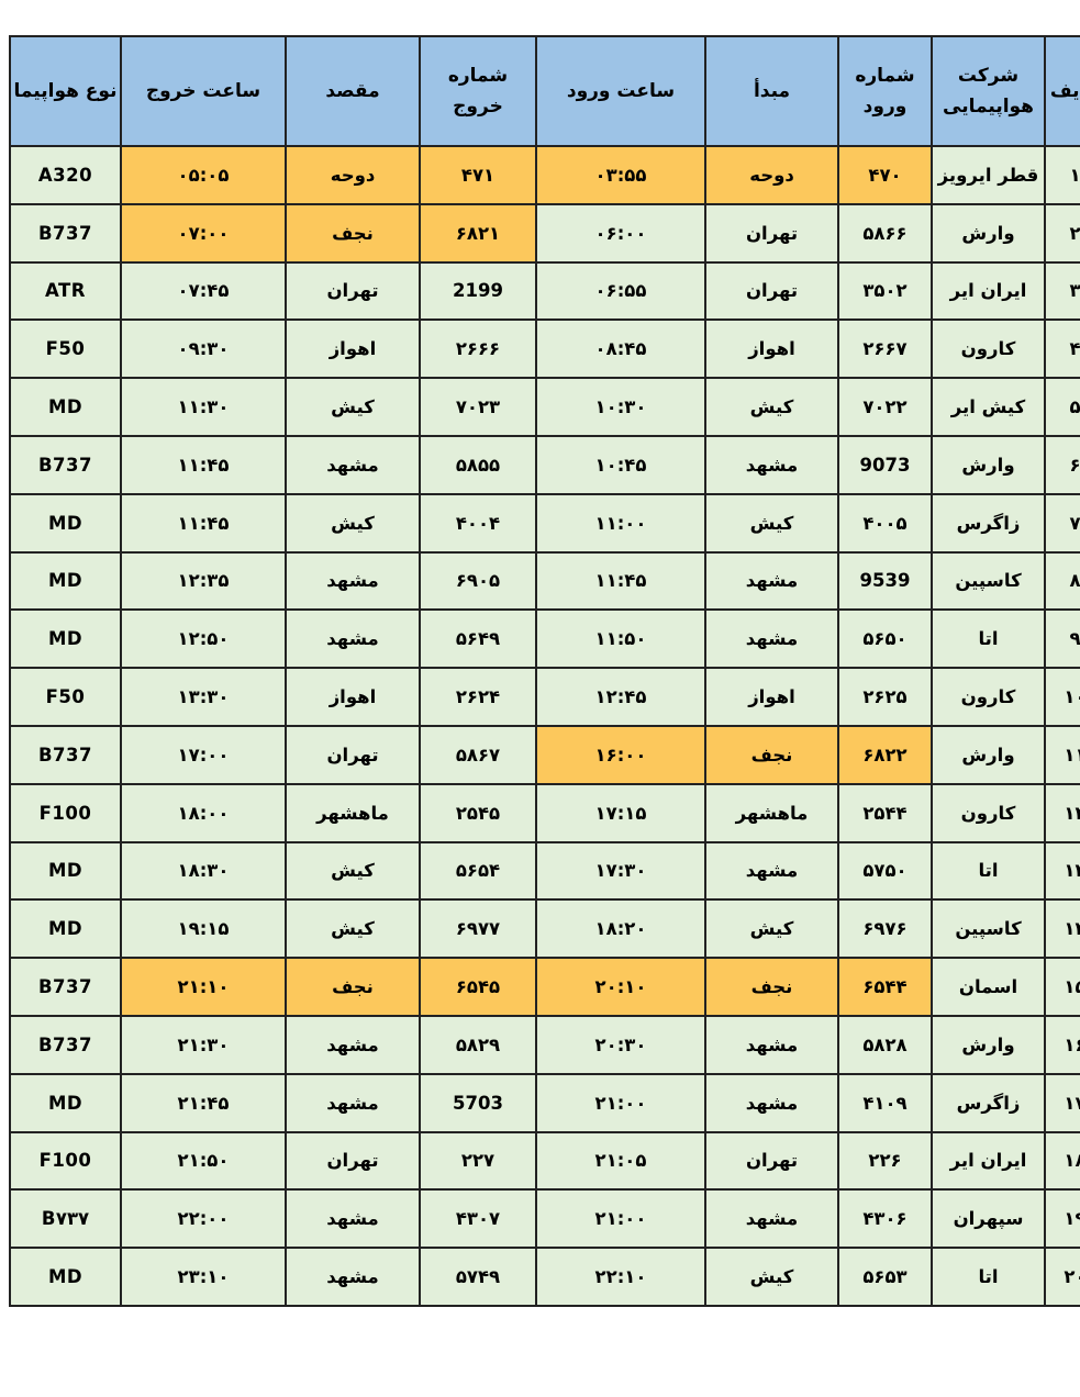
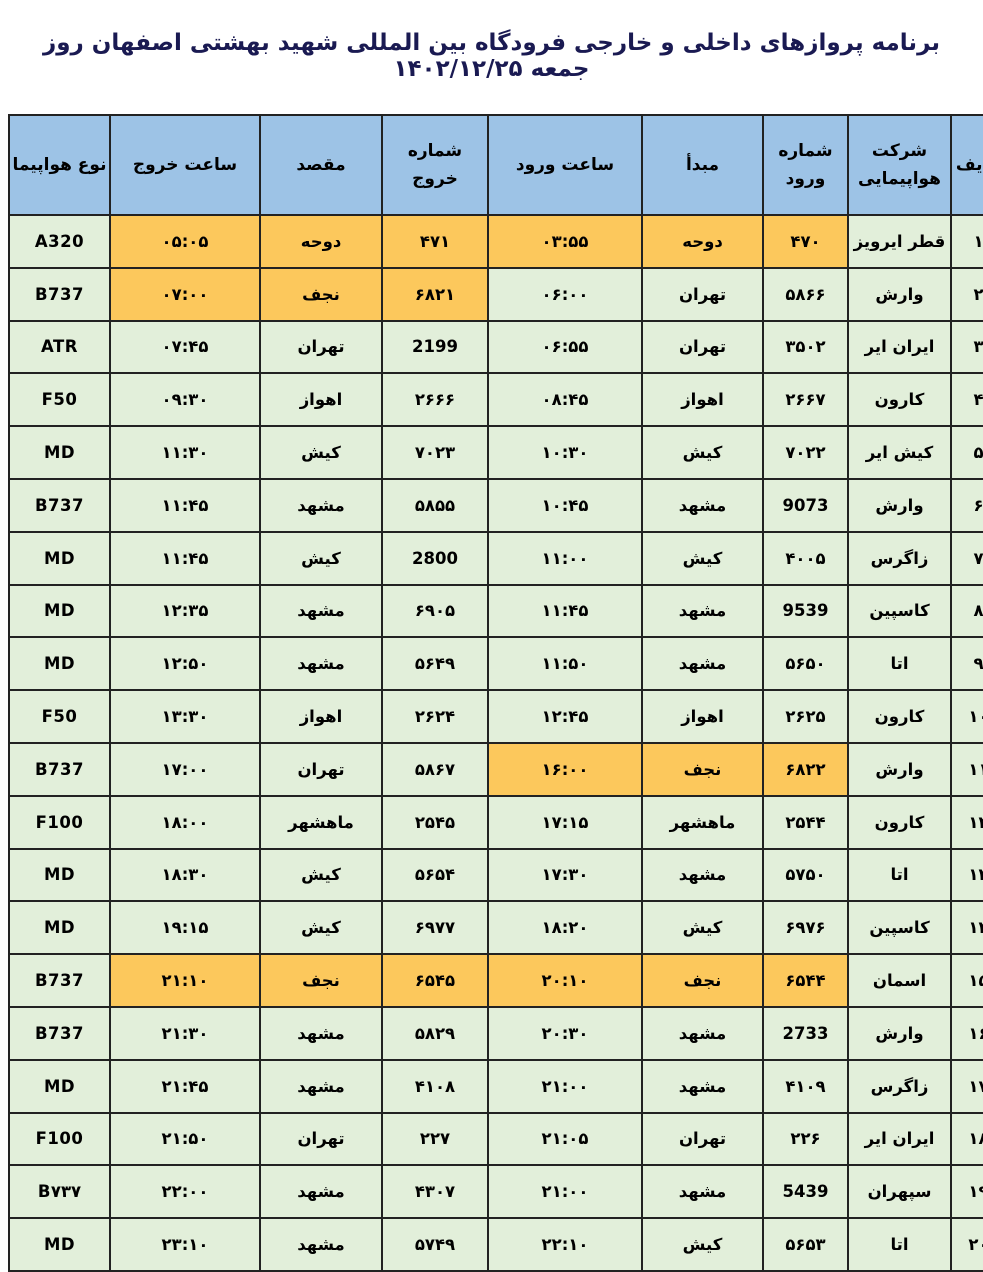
+ برنامه پروازهای داخلی و خارجی فرودگاه بین المللی شهید بهشتی اصفهان روز جمعه ۱۴۰۲/۱۲/۲۵
  یف	شرکت هواپیمایی	شماره ورود	مبدأ	ساعت ورود	شماره خروج	مقصد	ساعت خروج	نوع هواپیما
  ۱	قطر ایرویز	۴۷۰	دوحه	۰۳:۵۵	۴۷۱	دوحه	۰۵:۰۵	A320
  ۲	وارش	۵۸۶۶	تهران	۰۶:۰۰	۶۸۲۱	نجف	۰۷:۰۰	B737
  ۳	ایران ایر	۳۵۰۲	تهران	۰۶:۵۵	2199	تهران	۰۷:۴۵	ATR
  ۴	کارون	۲۶۶۷	اهواز	۰۸:۴۵	۲۶۶۶	اهواز	۰۹:۳۰	F50
  ۵	کیش ایر	۷۰۲۲	کیش	۱۰:۳۰	۷۰۲۳	کیش	۱۱:۳۰	MD
  ۶	وارش	9073	مشهد	۱۰:۴۵	۵۸۵۵	مشهد	۱۱:۴۵	B737
- ۷	زاگرس	۴۰۰۵	کیش	۱۱:۰۰	۴۰۰۴	کیش	۱۱:۴۵	MD
+ ۷	زاگرس	۴۰۰۵	کیش	۱۱:۰۰	2800	کیش	۱۱:۴۵	MD
  ۸	کاسپین	9539	مشهد	۱۱:۴۵	۶۹۰۵	مشهد	۱۲:۳۵	MD
  ۹	اتا	۵۶۵۰	مشهد	۱۱:۵۰	۵۶۴۹	مشهد	۱۲:۵۰	MD
  ۱	کارون	۲۶۲۵	اهواز	۱۲:۴۵	۲۶۲۴	اهواز	۱۳:۳۰	F50
  ۱	وارش	۶۸۲۲	نجف	۱۶:۰۰	۵۸۶۷	تهران	۱۷:۰۰	B737
  ۱	کارون	۲۵۴۴	ماهشهر	۱۷:۱۵	۲۵۴۵	ماهشهر	۱۸:۰۰	F100
  ۱	اتا	۵۷۵۰	مشهد	۱۷:۳۰	۵۶۵۴	کیش	۱۸:۳۰	MD
  ۱	کاسپین	۶۹۷۶	کیش	۱۸:۲۰	۶۹۷۷	کیش	۱۹:۱۵	MD
  ۱	اسمان	۶۵۴۴	نجف	۲۰:۱۰	۶۵۴۵	نجف	۲۱:۱۰	B737
- ۱	وارش	۵۸۲۸	مشهد	۲۰:۳۰	۵۸۲۹	مشهد	۲۱:۳۰	B737
+ ۱	وارش	2733	مشهد	۲۰:۳۰	۵۸۲۹	مشهد	۲۱:۳۰	B737
- ۱	زاگرس	۴۱۰۹	مشهد	۲۱:۰۰	5703	مشهد	۲۱:۴۵	MD
+ ۱	زاگرس	۴۱۰۹	مشهد	۲۱:۰۰	۴۱۰۸	مشهد	۲۱:۴۵	MD
  ۱	ایران ایر	۲۲۶	تهران	۲۱:۰۵	۲۲۷	تهران	۲۱:۵۰	F100
- ۱	سپهران	۴۳۰۶	مشهد	۲۱:۰۰	۴۳۰۷	مشهد	۲۲:۰۰	B۷۳۷
+ ۱	سپهران	5439	مشهد	۲۱:۰۰	۴۳۰۷	مشهد	۲۲:۰۰	B۷۳۷
  ۲	اتا	۵۶۵۳	کیش	۲۲:۱۰	۵۷۴۹	مشهد	۲۳:۱۰	MD
